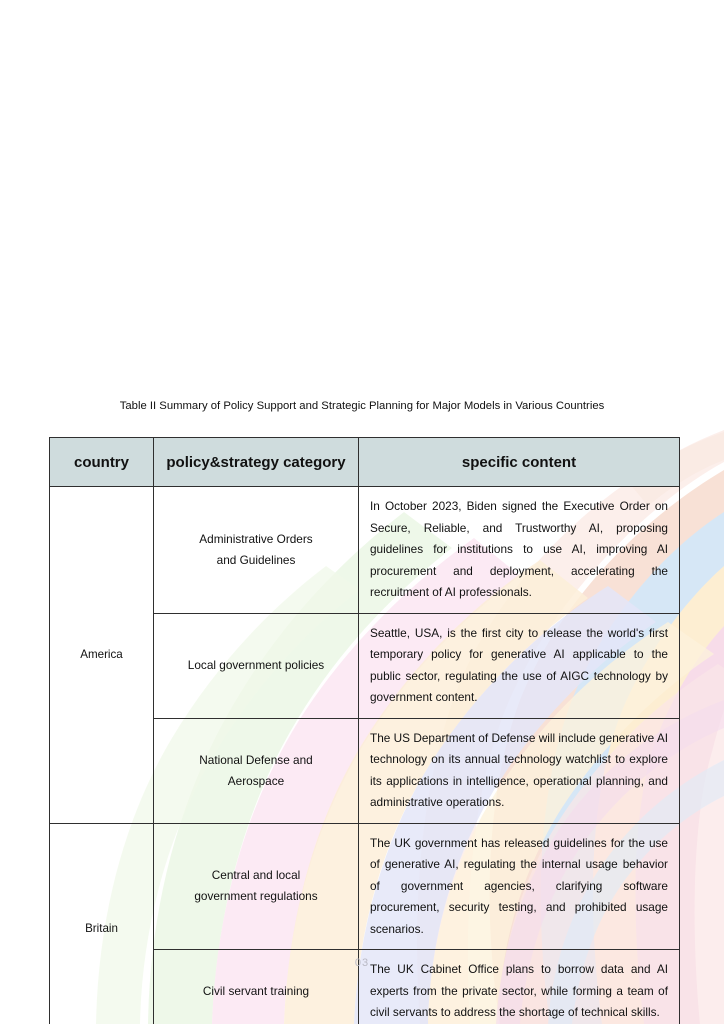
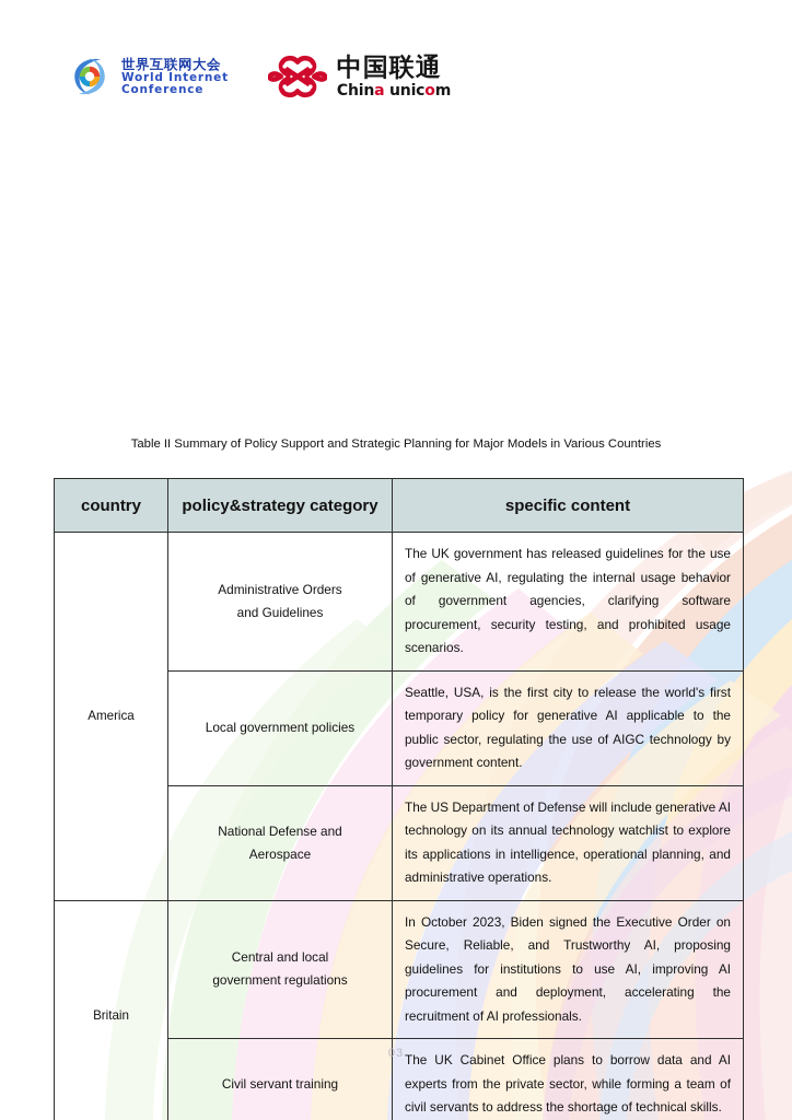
+ 世界互联网大会
+ World Internet
+ Conference
+ 中国联通
+ China unicom
  Table II Summary of Policy Support and Strategic Planning for Major Models in Various Countries
  country	policy&strategy category	specific content
- America	Administrative Orders and Guidelines	In October 2023, Biden signed the Executive Order on Secure, Reliable, and Trustworthy AI, proposing guidelines for institutions to use AI, improving AI procurement and deployment, accelerating the recruitment of AI professionals.
+ America	Administrative Orders and Guidelines	The UK government has released guidelines for the use of generative AI, regulating the internal usage behavior of government agencies, clarifying software procurement, security testing, and prohibited usage scenarios.
  Local government policies	Seattle, USA, is the first city to release the world's first temporary policy for generative AI applicable to the public sector, regulating the use of AIGC technology by government content.
  National Defense and Aerospace	The US Department of Defense will include generative AI technology on its annual technology watchlist to explore its applications in intelligence, operational planning, and administrative operations.
- Britain	Central and local government regulations	The UK government has released guidelines for the use of generative AI, regulating the internal usage behavior of government agencies, clarifying software procurement, security testing, and prohibited usage scenarios.
+ Britain	Central and local government regulations	In October 2023, Biden signed the Executive Order on Secure, Reliable, and Trustworthy AI, proposing guidelines for institutions to use AI, improving AI procurement and deployment, accelerating the recruitment of AI professionals.
  Civil servant training	The UK Cabinet Office plans to borrow data and AI experts from the private sector, while forming a team of civil servants to address the shortage of technical skills.
  03
